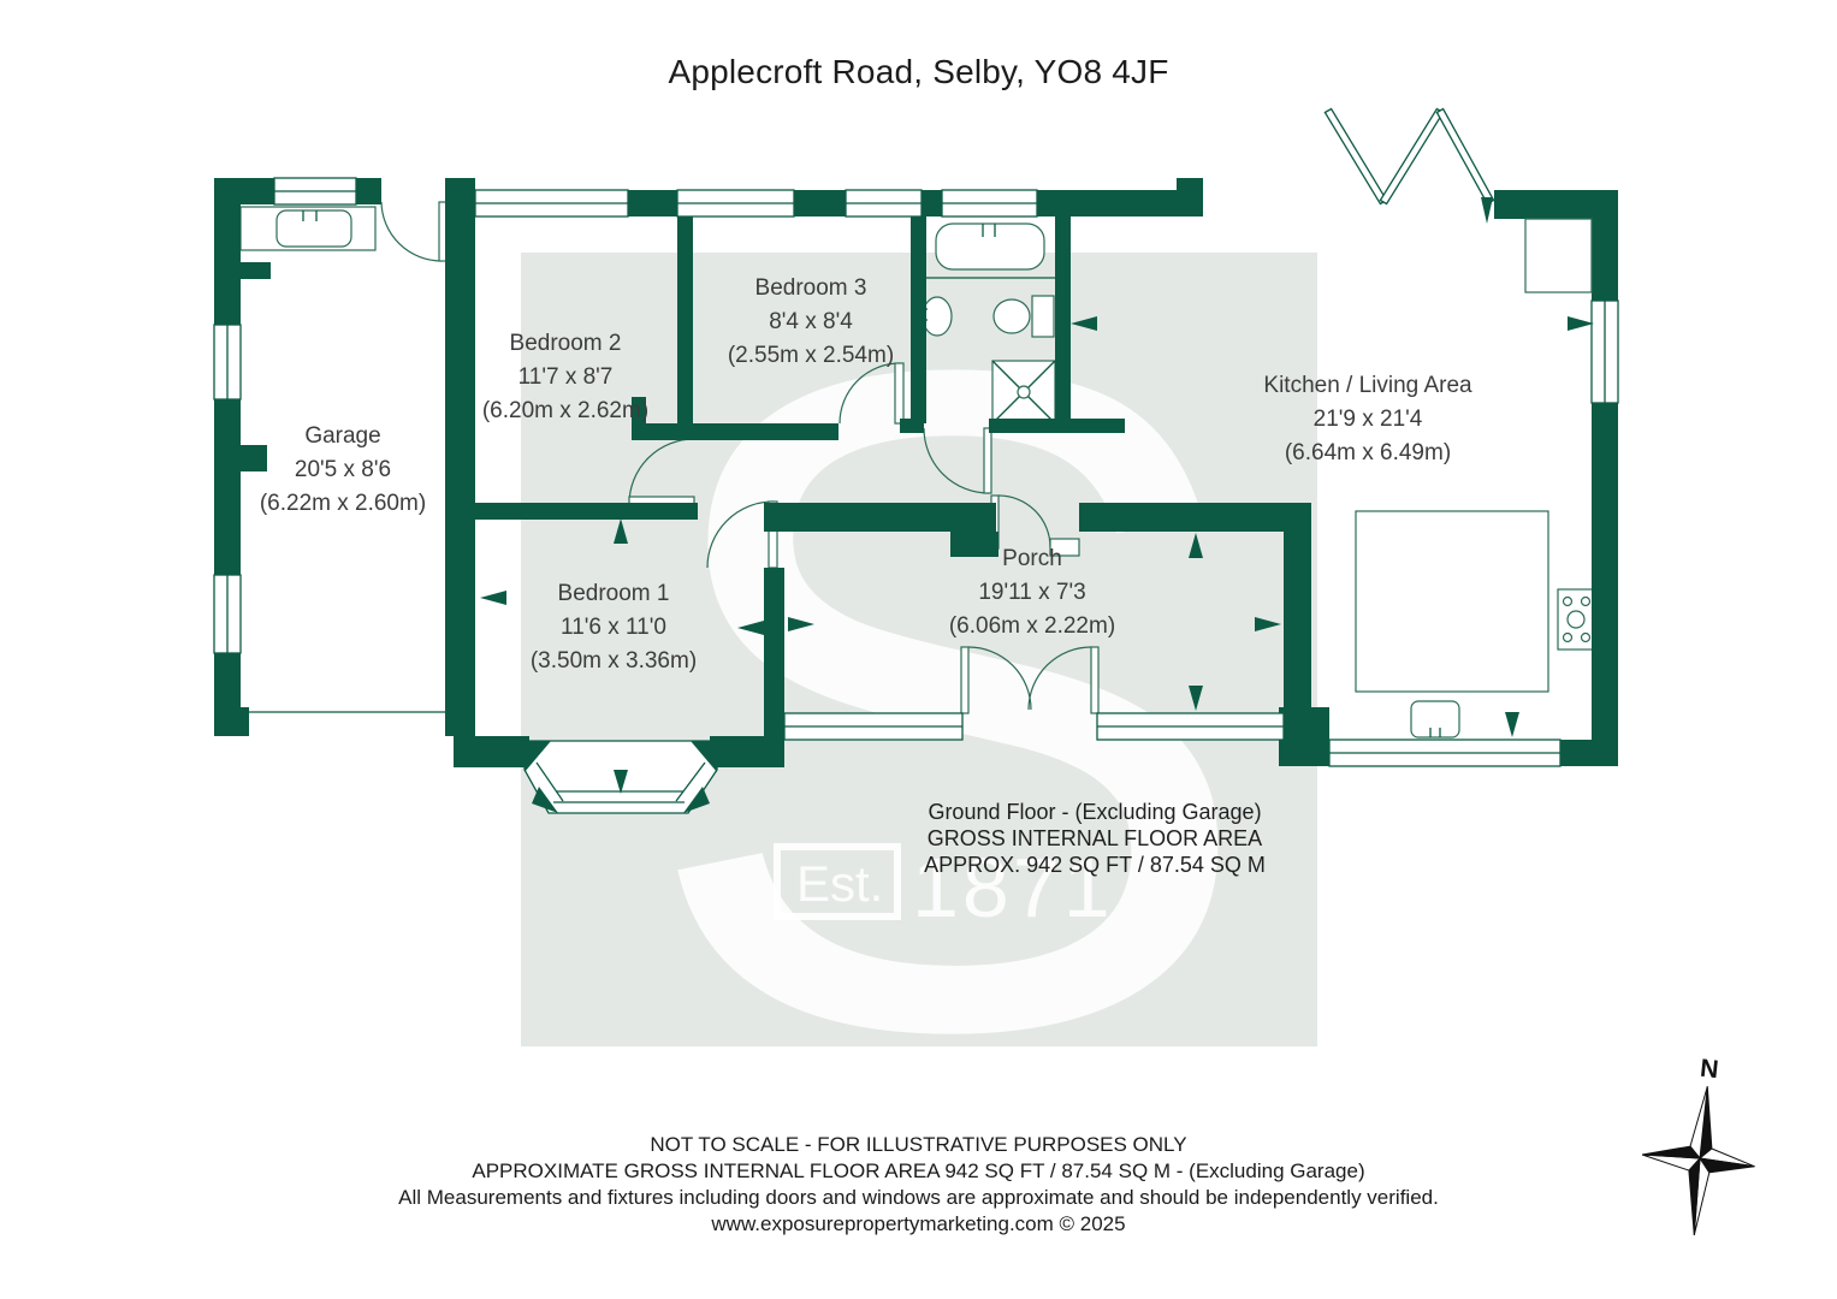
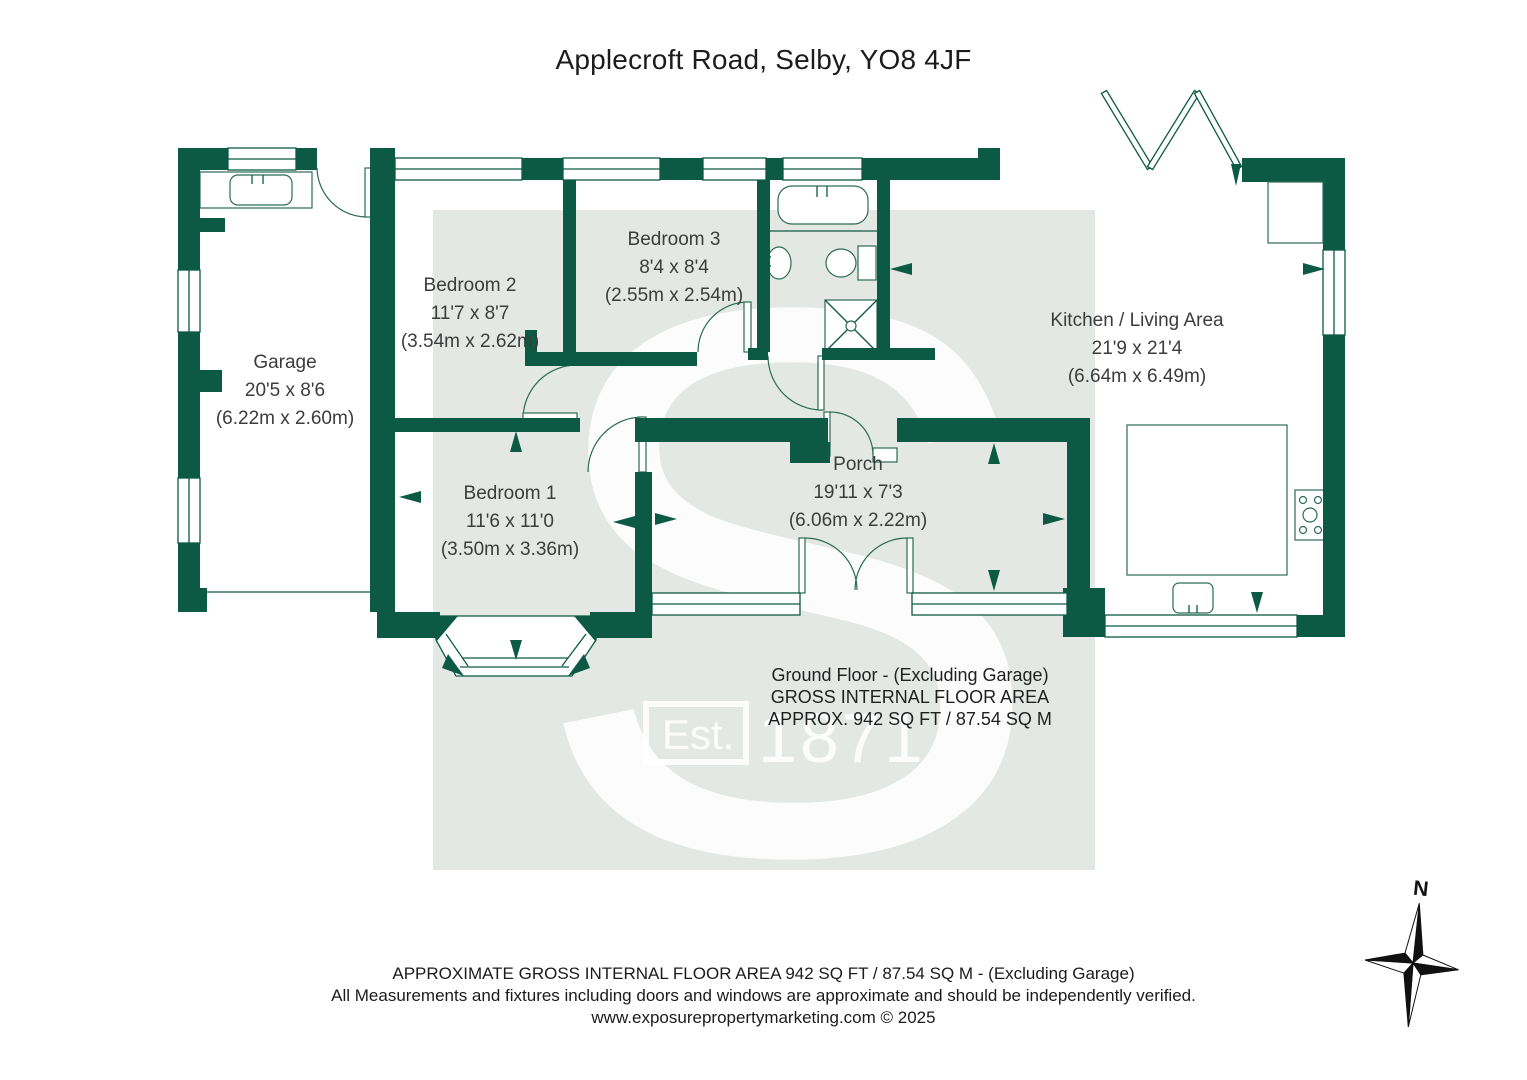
  Applecroft Road, Selby, YO8 4JF
  S
  Est.
  1871
  Garage
  20'5 x 8'6
  (6.22m x 2.60m)
  Bedroom 2
  11'7 x 8'7
- (6.20m x 2.62m)
+ (3.54m x 2.62m)
  Bedroom 3
  8'4 x 8'4
  (2.55m x 2.54m)
  Kitchen / Living Area
  21'9 x 21'4
  (6.64m x 6.49m)
  Bedroom 1
  11'6 x 11'0
  (3.50m x 3.36m)
  Porch
  19'11 x 7'3
  (6.06m x 2.22m)
  Ground Floor - (Excluding Garage)
  GROSS INTERNAL FLOOR AREA
  APPROX. 942 SQ FT / 87.54 SQ M
- NOT TO SCALE - FOR ILLUSTRATIVE PURPOSES ONLY
  APPROXIMATE GROSS INTERNAL FLOOR AREA 942 SQ FT / 87.54 SQ M - (Excluding Garage)
  All Measurements and fixtures including doors and windows are approximate and should be independently verified.
  www.exposurepropertymarketing.com © 2025
